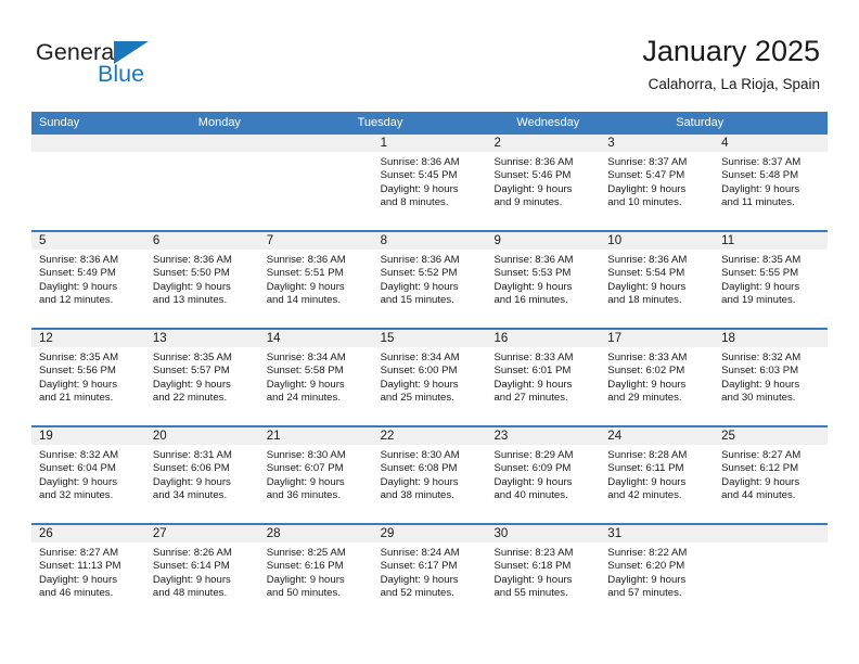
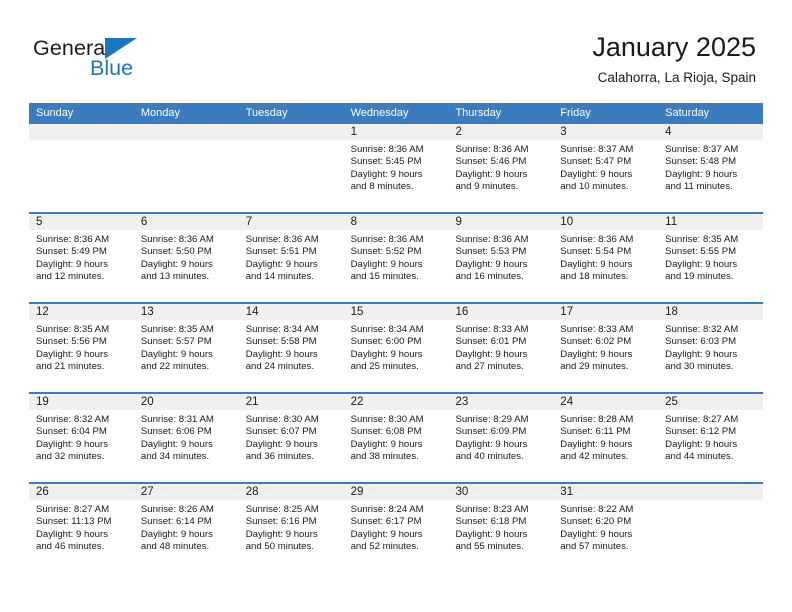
  General
  Blue
  January 2025
  Calahorra, La Rioja, Spain
  Sunday
  Monday
  Tuesday
  Wednesday
+ Thursday
+ Friday
  Saturday
  1
  Sunrise: 8:36 AM
  Sunset: 5:45 PM
  Daylight: 9 hours
  and 8 minutes.
  2
  Sunrise: 8:36 AM
  Sunset: 5:46 PM
  Daylight: 9 hours
  and 9 minutes.
  3
  Sunrise: 8:37 AM
  Sunset: 5:47 PM
  Daylight: 9 hours
  and 10 minutes.
  4
  Sunrise: 8:37 AM
  Sunset: 5:48 PM
  Daylight: 9 hours
  and 11 minutes.
  5
  Sunrise: 8:36 AM
  Sunset: 5:49 PM
  Daylight: 9 hours
  and 12 minutes.
  6
  Sunrise: 8:36 AM
  Sunset: 5:50 PM
  Daylight: 9 hours
  and 13 minutes.
  7
  Sunrise: 8:36 AM
  Sunset: 5:51 PM
  Daylight: 9 hours
  and 14 minutes.
  8
  Sunrise: 8:36 AM
  Sunset: 5:52 PM
  Daylight: 9 hours
  and 15 minutes.
  9
  Sunrise: 8:36 AM
  Sunset: 5:53 PM
  Daylight: 9 hours
  and 16 minutes.
  10
  Sunrise: 8:36 AM
  Sunset: 5:54 PM
  Daylight: 9 hours
  and 18 minutes.
  11
  Sunrise: 8:35 AM
  Sunset: 5:55 PM
  Daylight: 9 hours
  and 19 minutes.
  12
  Sunrise: 8:35 AM
  Sunset: 5:56 PM
  Daylight: 9 hours
  and 21 minutes.
  13
  Sunrise: 8:35 AM
  Sunset: 5:57 PM
  Daylight: 9 hours
  and 22 minutes.
  14
  Sunrise: 8:34 AM
  Sunset: 5:58 PM
  Daylight: 9 hours
  and 24 minutes.
  15
  Sunrise: 8:34 AM
  Sunset: 6:00 PM
  Daylight: 9 hours
  and 25 minutes.
  16
  Sunrise: 8:33 AM
  Sunset: 6:01 PM
  Daylight: 9 hours
  and 27 minutes.
  17
  Sunrise: 8:33 AM
  Sunset: 6:02 PM
  Daylight: 9 hours
  and 29 minutes.
  18
  Sunrise: 8:32 AM
  Sunset: 6:03 PM
  Daylight: 9 hours
  and 30 minutes.
  19
  Sunrise: 8:32 AM
  Sunset: 6:04 PM
  Daylight: 9 hours
  and 32 minutes.
  20
  Sunrise: 8:31 AM
  Sunset: 6:06 PM
  Daylight: 9 hours
  and 34 minutes.
  21
  Sunrise: 8:30 AM
  Sunset: 6:07 PM
  Daylight: 9 hours
  and 36 minutes.
  22
  Sunrise: 8:30 AM
  Sunset: 6:08 PM
  Daylight: 9 hours
  and 38 minutes.
  23
  Sunrise: 8:29 AM
  Sunset: 6:09 PM
  Daylight: 9 hours
  and 40 minutes.
  24
  Sunrise: 8:28 AM
  Sunset: 6:11 PM
  Daylight: 9 hours
  and 42 minutes.
  25
  Sunrise: 8:27 AM
  Sunset: 6:12 PM
  Daylight: 9 hours
  and 44 minutes.
  26
  Sunrise: 8:27 AM
  Sunset: 11:13 PM
  Daylight: 9 hours
  and 46 minutes.
  27
  Sunrise: 8:26 AM
  Sunset: 6:14 PM
  Daylight: 9 hours
  and 48 minutes.
  28
  Sunrise: 8:25 AM
  Sunset: 6:16 PM
  Daylight: 9 hours
  and 50 minutes.
  29
  Sunrise: 8:24 AM
  Sunset: 6:17 PM
  Daylight: 9 hours
  and 52 minutes.
  30
  Sunrise: 8:23 AM
  Sunset: 6:18 PM
  Daylight: 9 hours
  and 55 minutes.
  31
  Sunrise: 8:22 AM
  Sunset: 6:20 PM
  Daylight: 9 hours
  and 57 minutes.
